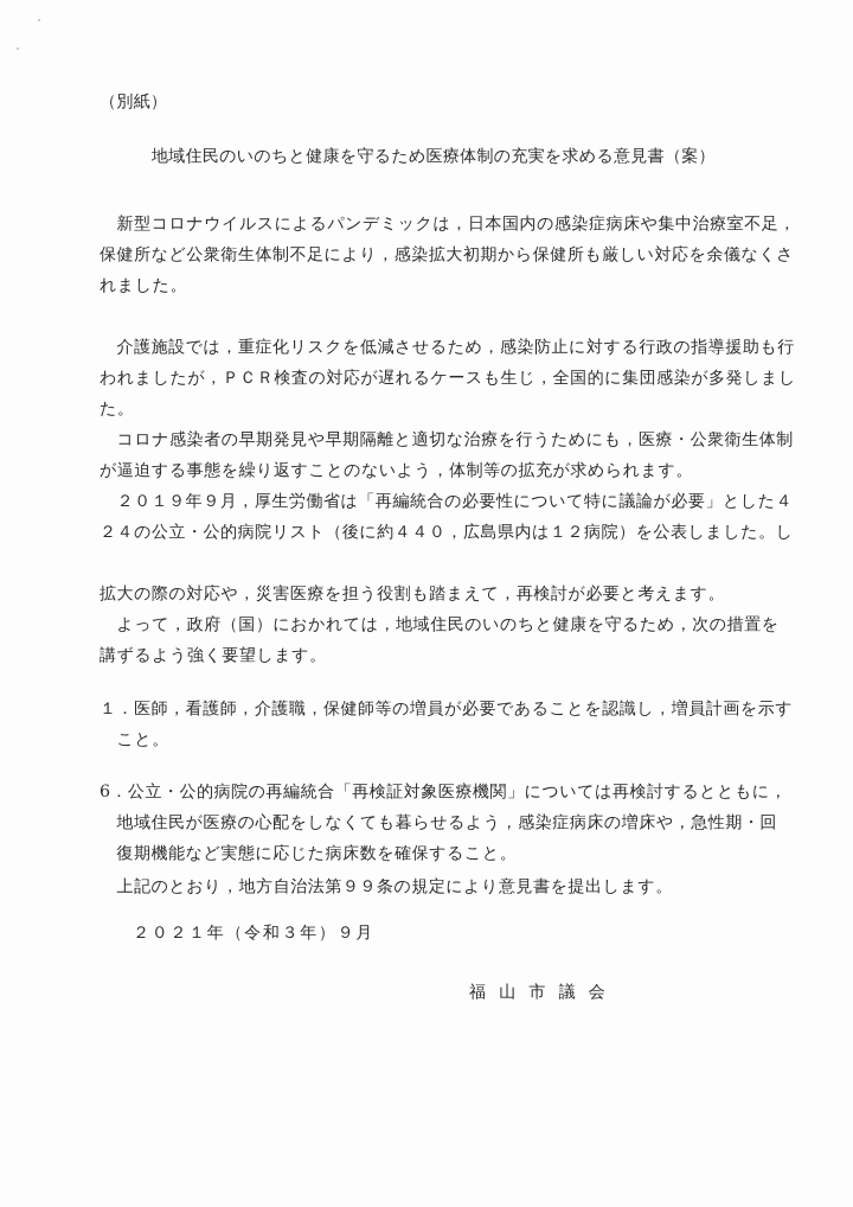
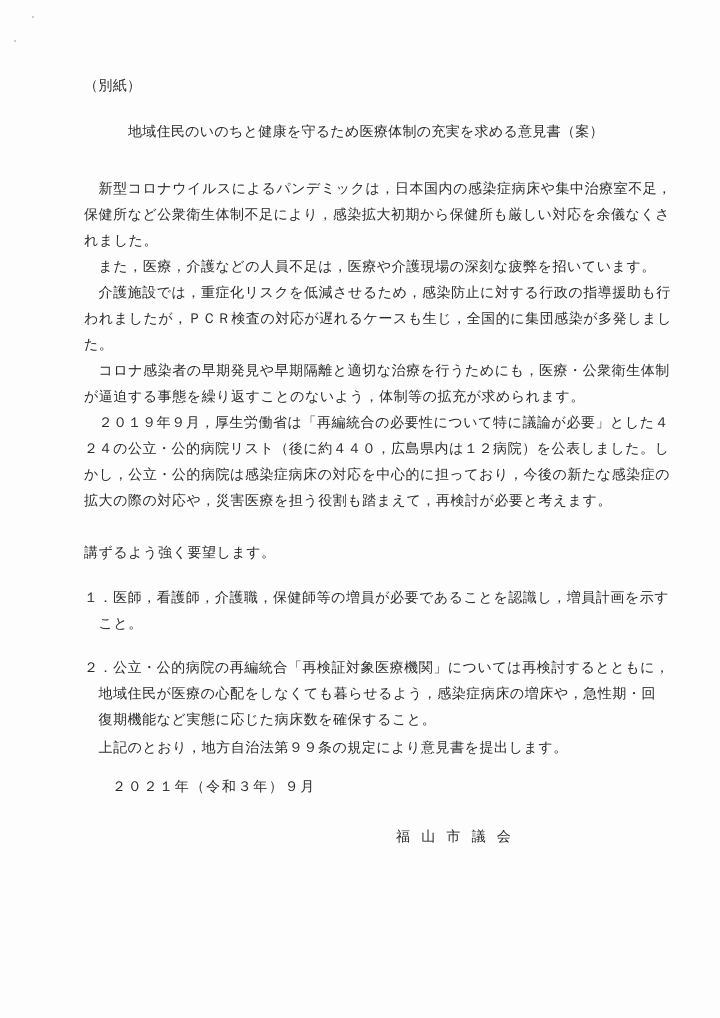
  （別紙）
  地域住民のいのちと健康を守るため医療体制の充実を求める意見書（案）
  新型コロナウイルスによるパンデミックは，日本国内の感染症病床や集中治療室不足，
  保健所など公衆衛生体制不足により，感染拡大初期から保健所も厳しい対応を余儀なくさ
  れました。
+ また，医療，介護などの人員不足は，医療や介護現場の深刻な疲弊を招いています。
  介護施設では，重症化リスクを低減させるため，感染防止に対する行政の指導援助も行
  われましたが，ＰＣＲ検査の対応が遅れるケースも生じ，全国的に集団感染が多発しまし
  た。
  コロナ感染者の早期発見や早期隔離と適切な治療を行うためにも，医療・公衆衛生体制
  が逼迫する事態を繰り返すことのないよう，体制等の拡充が求められます。
  ２０１９年９月，厚生労働省は「再編統合の必要性について特に議論が必要」とした４
  ２４の公立・公的病院リスト（後に約４４０，広島県内は１２病院）を公表しました。し
+ かし，公立・公的病院は感染症病床の対応を中心的に担っており，今後の新たな感染症の
  拡大の際の対応や，災害医療を担う役割も踏まえて，再検討が必要と考えます。
- よって，政府（国）におかれては，地域住民のいのちと健康を守るため，次の措置を
  講ずるよう強く要望します。
  １．医師，看護師，介護職，保健師等の増員が必要であることを認識し，増員計画を示す
  こと。
- 6．公立・公的病院の再編統合「再検証対象医療機関」については再検討するとともに，
+ ２．公立・公的病院の再編統合「再検証対象医療機関」については再検討するとともに，
  地域住民が医療の心配をしなくても暮らせるよう，感染症病床の増床や，急性期・回
  復期機能など実態に応じた病床数を確保すること。
  上記のとおり，地方自治法第９９条の規定により意見書を提出します。
  ２０２１年（令和３年）９月
  福山市議会
